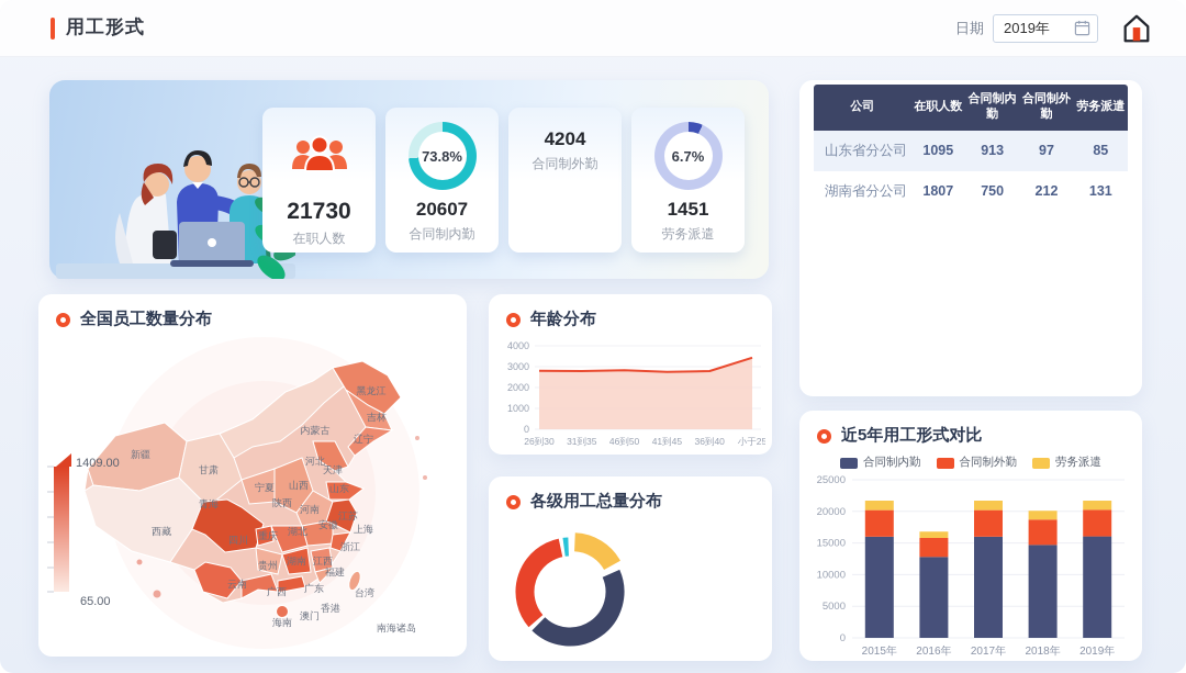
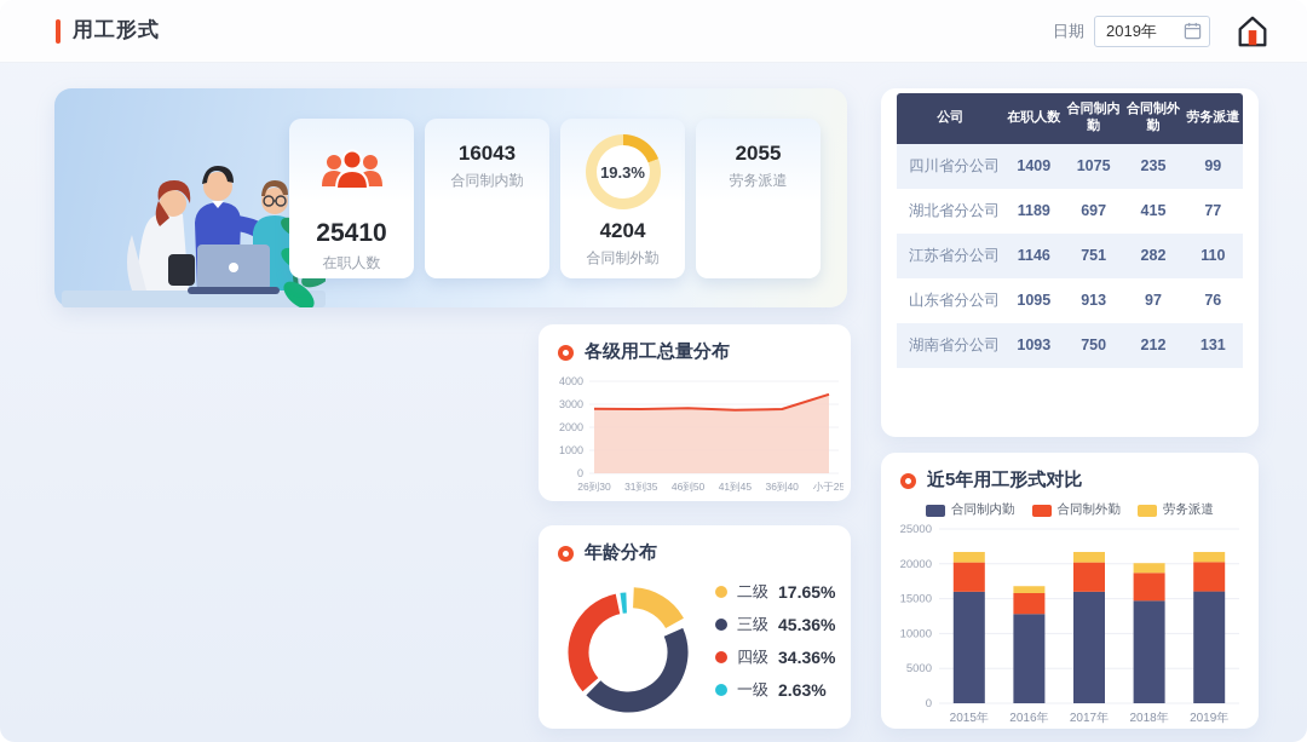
  用工形式
  日期
  2019年
- 21730
+ 25410
  在职人数
- 73.8%
- 20607
+ 16043
  合同制内勤
+ 19.3%
  4204
  合同制外勤
- 6.7%
- 1451
+ 2055
  劳务派遣
- 全国员工数量分布
- 1409.00
- 65.00
- 新疆
- 甘肃
- 青海
- 西藏
- 内蒙古
- 黑龙江
- 吉林
- 辽宁
- 天津
- 河北
- 山西
- 宁夏
- 陕西
- 山东
- 河南
- 江苏
- 上海
- 安徽
- 湖北
- 重庆
- 四川
- 浙江
- 江西
- 湖南
- 贵州
- 福建
- 云南
- 广西
- 广东
- 台湾
- 香港
- 澳门
- 海南
- 南海诸岛
- 年龄分布
+ 各级用工总量分布
  4000
  3000
  2000
  1000
  0
  26到30
  31到35
  46到50
  41到45
  36到40
  小于25
- 各级用工总量分布
+ 年龄分布
+ 二级
+ 17.65%
+ 三级
+ 45.36%
+ 四级
+ 34.36%
+ 一级
+ 2.63%
  公司	在职人数	合同制内勤	合同制外勤	劳务派遣
+ 四川省分公司	1409	1075	235	99
+ 湖北省分公司	1189	697	415	77
+ 江苏省分公司	1146	751	282	110
- 山东省分公司	1095	913	97	85
+ 山东省分公司	1095	913	97	76
- 湖南省分公司	1807	750	212	131
+ 湖南省分公司	1093	750	212	131
  近5年用工形式对比
  合同制内勤
  合同制外勤
  劳务派遣
  0
  5000
  10000
  15000
  20000
  25000
  2015年
  2016年
  2017年
  2018年
  2019年
